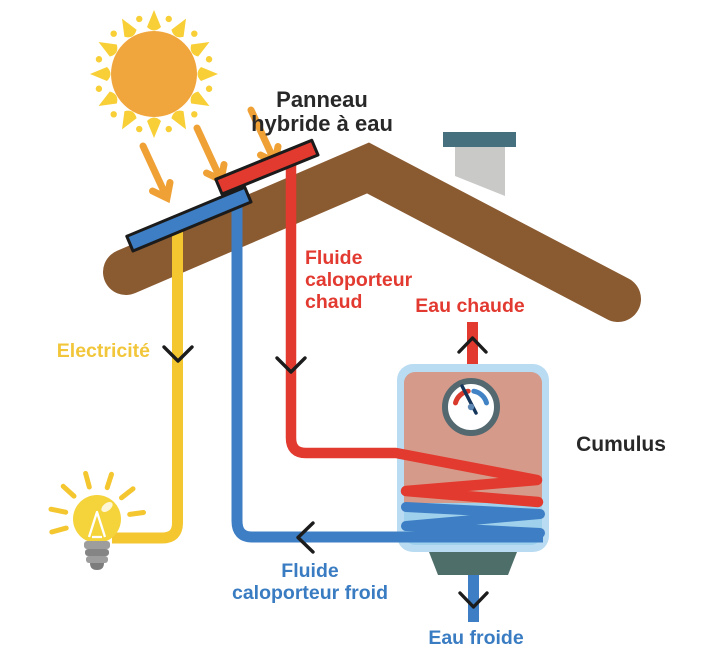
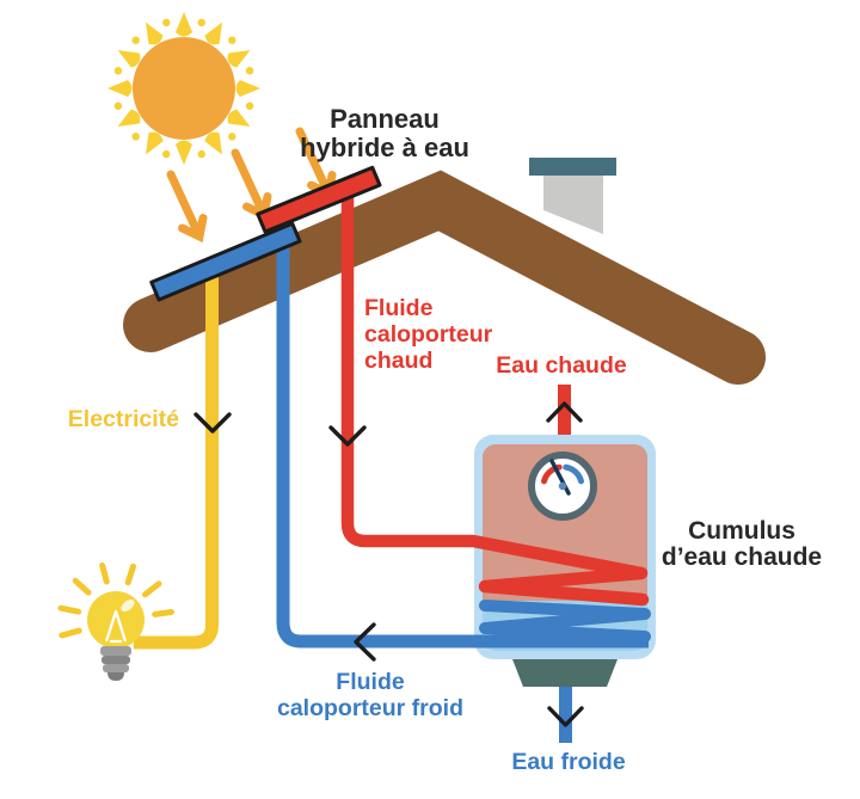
  Panneau
  hybride à eau
  Fluide
  caloporteur
  chaud
  Eau chaude
  Cumulus
+ d’eau chaude
  Electricité
  Fluide
  caloporteur froid
  Eau froide
